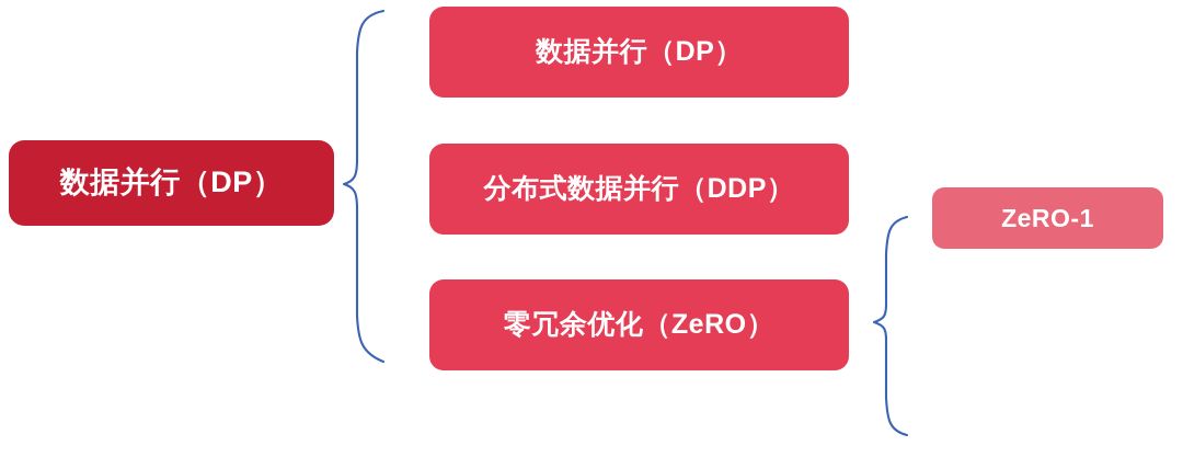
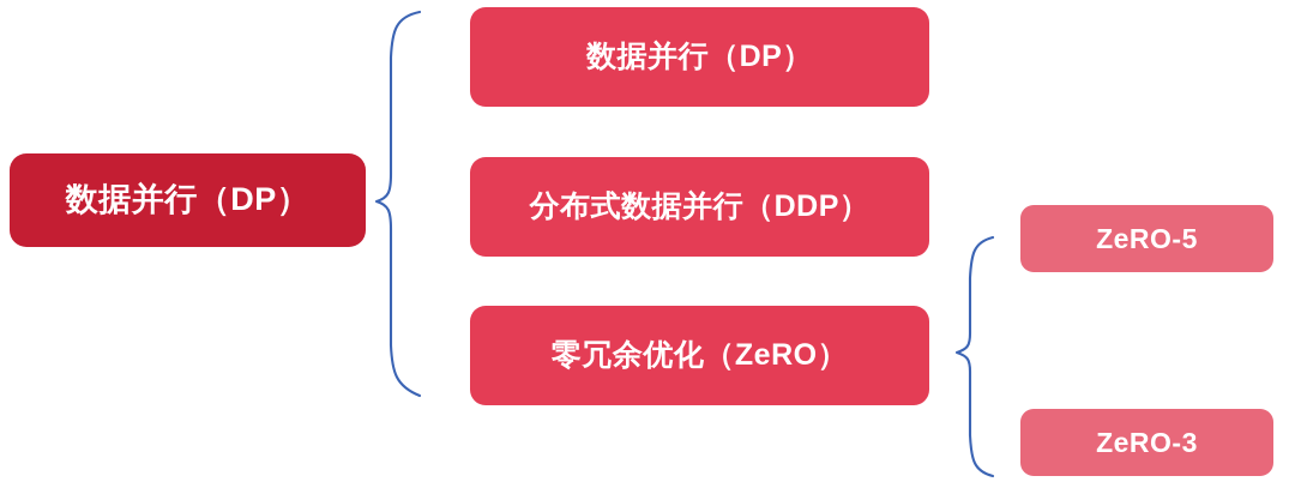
  数据并行（DP）
  数据并行（DP）
  分布式数据并行（DDP）
  零冗余优化（ZeRO）
- ZeRO-1
+ ZeRO-5
+ ZeRO-3
